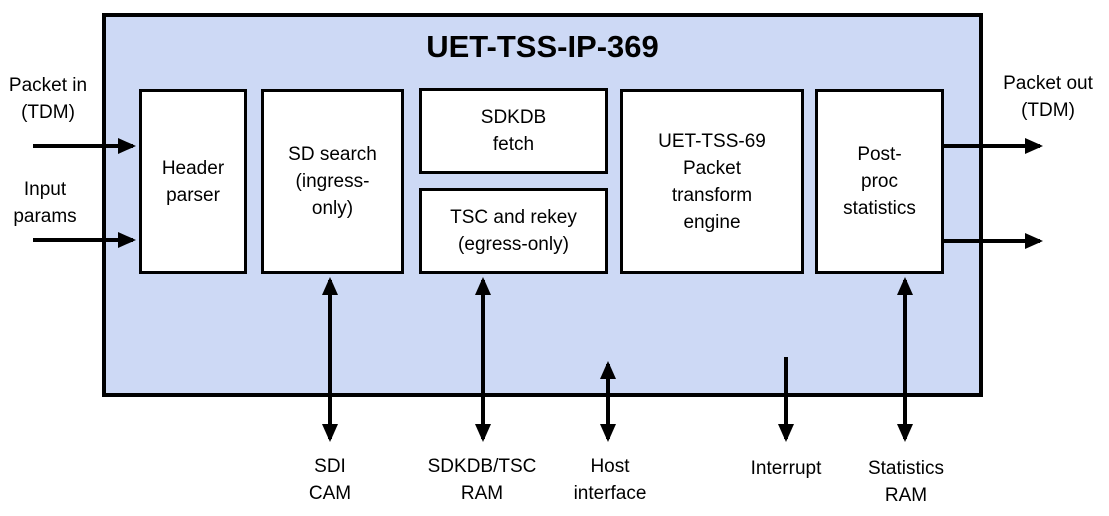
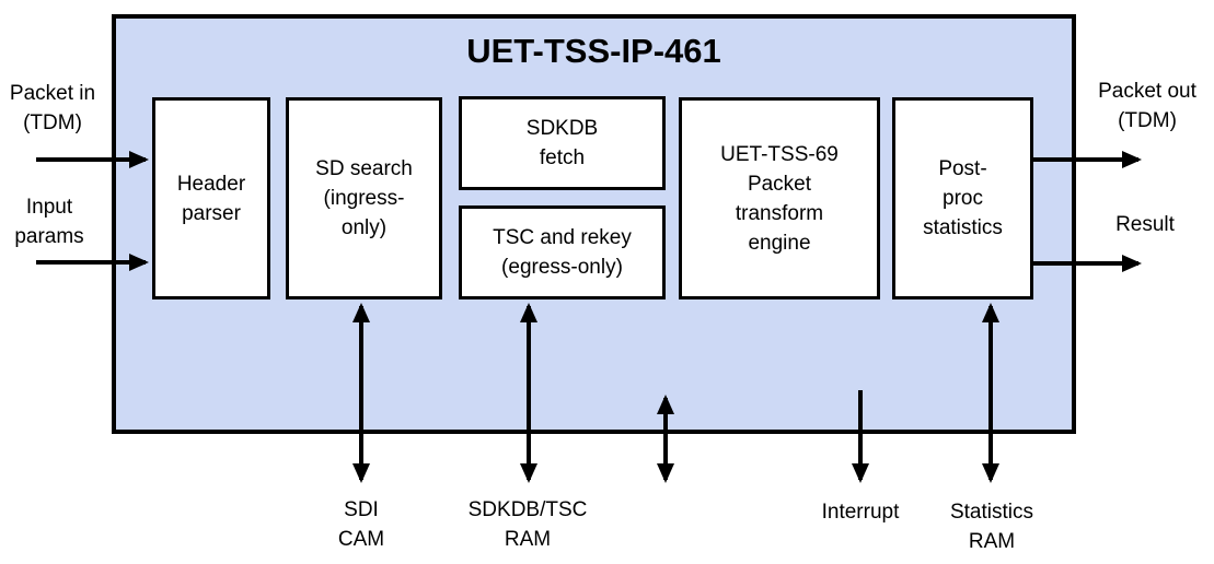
- UET-TSS-IP-369
+ UET-TSS-IP-461
  Header
  parser
  SD search
  (ingress-
  only)
  SDKDB
  fetch
  TSC and rekey
  (egress-only)
  UET-TSS-69
  Packet
  transform
  engine
  Post-
  proc
  statistics
  Packet in
  (TDM)
  Input
  params
  Packet out
  (TDM)
+ Result
  SDI
  CAM
  SDKDB/TSC
  RAM
- Host
- interface
  Interrupt
  Statistics
  RAM
